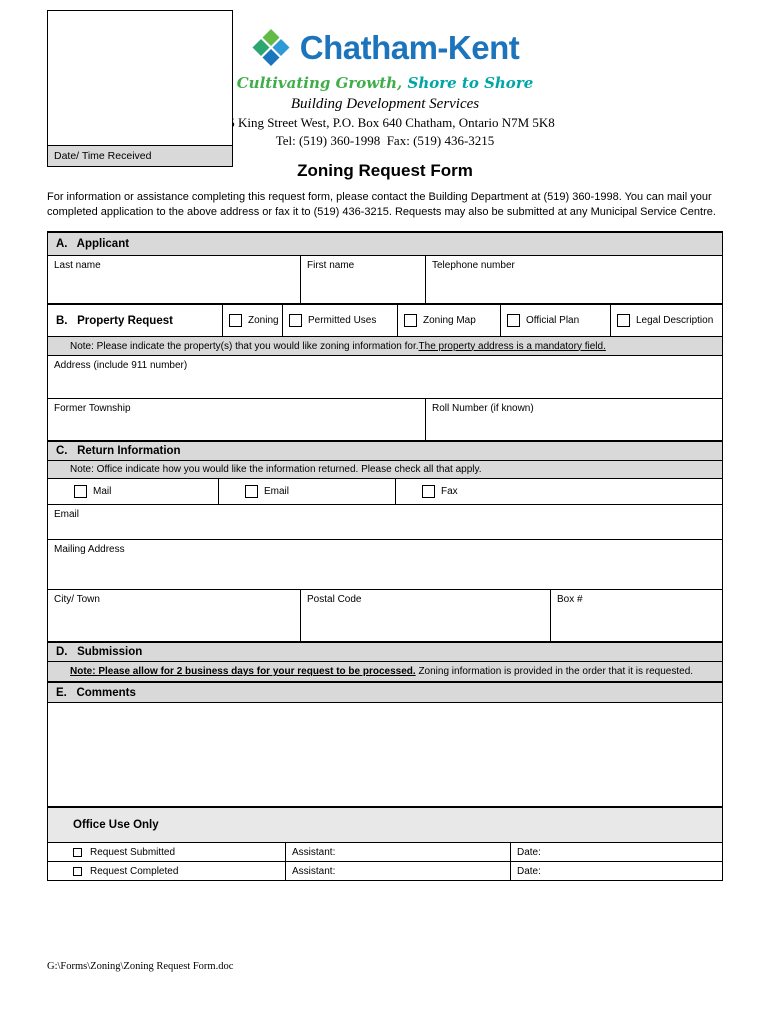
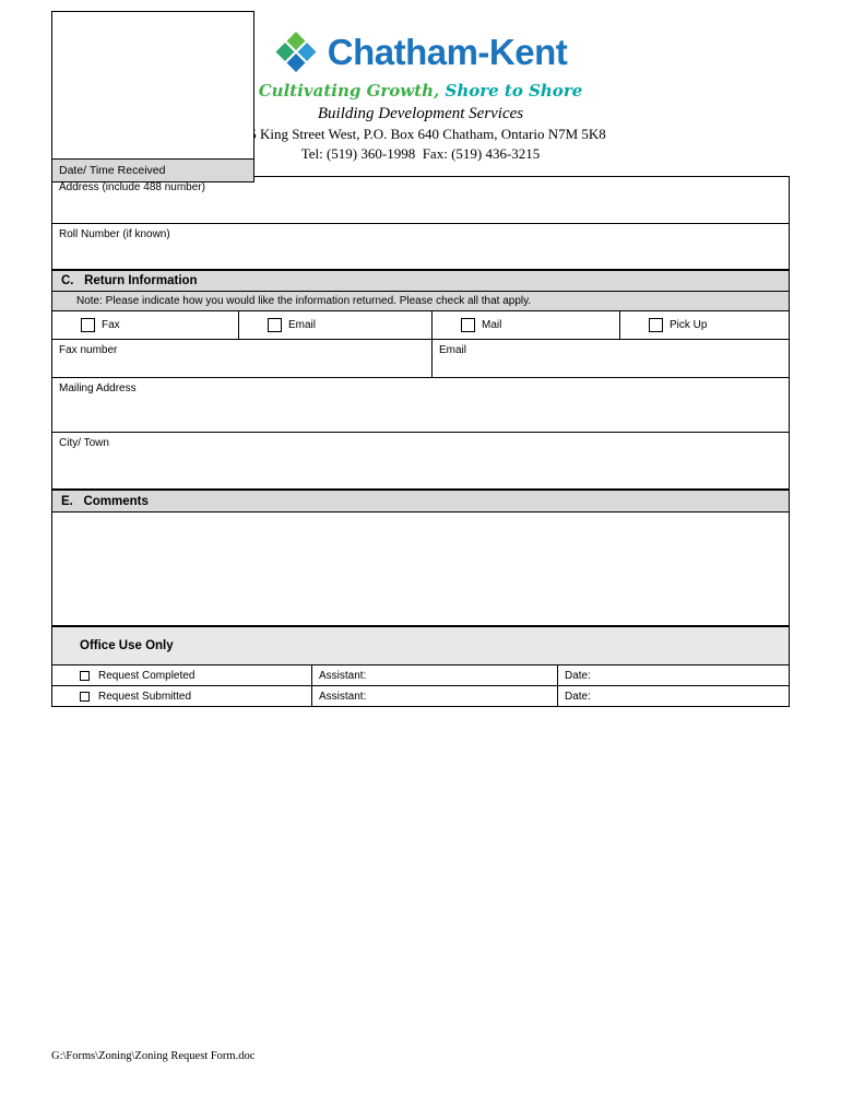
  Date/ Time Received
  Chatham-Kent
  Cultivating Growth, Shore to Shore
  Building Development Services
  King Street West, P.O. Box 640 Chatham, Ontario N7M 5K8
  Tel: (519) 360-1998 Fax: (519) 436-3215
- Zoning Request Form
- For information or assistance completing this request form, please contact the Building Department at (519) 360-1998. You can mail your completed application to the above address or fax it to (519) 436-3215. Requests may also be submitted at any Municipal Service Centre.
- A. Applicant
- Last name
- First name
- Telephone number
- B. Property Request
- Zoning
- Permitted Uses
- Zoning Map
- Official Plan
- Legal Description
- Note: Please indicate the property(s) that you would like zoning information for.
- The property address is a mandatory field.
- Address (include 911 number)
+ Address (include 488 number)
- Former Township
  Roll Number (if known)
  C. Return Information
- Note: Office indicate how you would like the information returned. Please check all that apply.
+ Note: Please indicate how you would like the information returned. Please check all that apply.
- Mail
+ Fax
  Email
- Fax
+ Mail
+ Pick Up
+ Fax number
  Email
  Mailing Address
  City/ Town
- Postal Code
- Box #
- D. Submission
- Note: Please allow for 2 business days for your request to be processed.
- Zoning information is provided in the order that it is requested.
  E. Comments
  Office Use Only
- Request Submitted
+ Request Completed
  Assistant:
  Date:
- Request Completed
+ Request Submitted
  Assistant:
  Date:
  G:\Forms\Zoning\Zoning Request Form.doc
